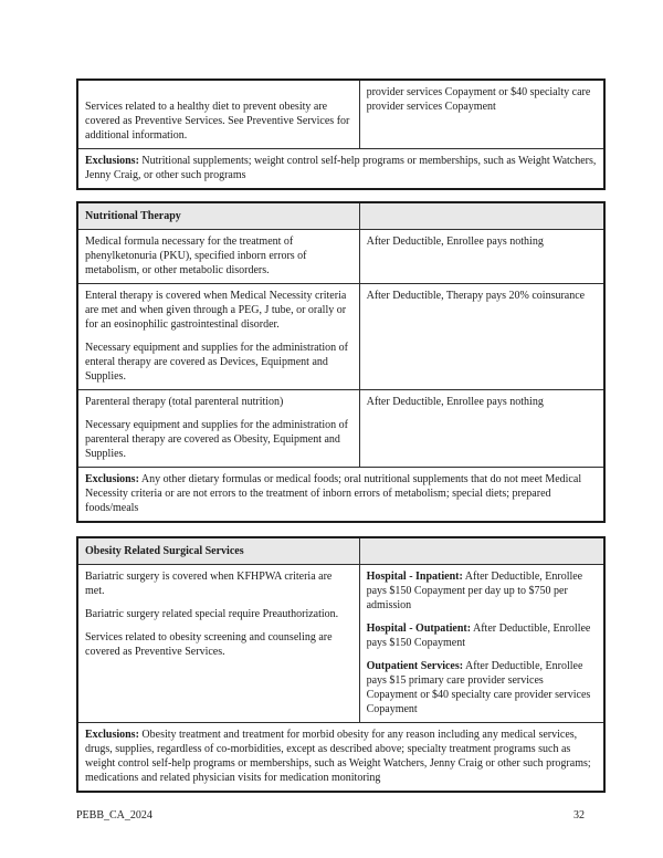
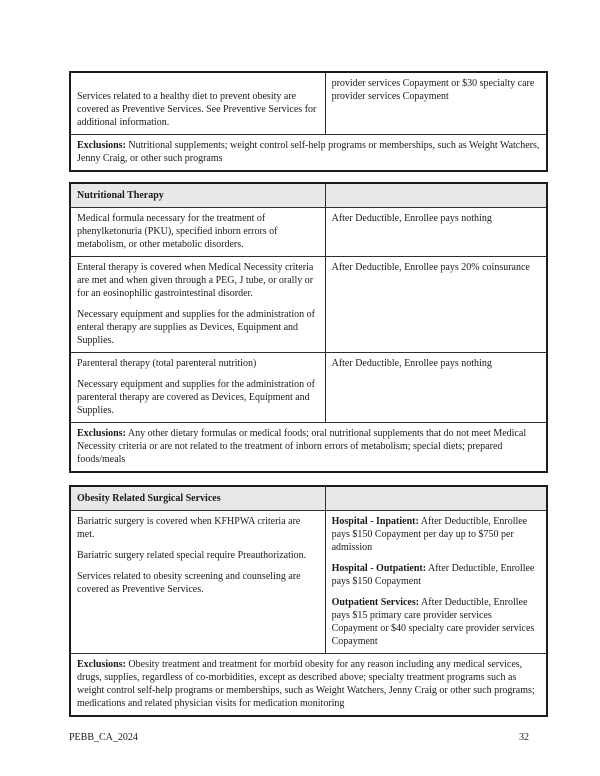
  Services related to a healthy diet to prevent obesity are covered as Preventive Services. See Preventive Services for additional information.
- provider services Copayment or $40 specialty care provider services Copayment
+ provider services Copayment or $30 specialty care provider services Copayment
  Exclusions: Nutritional supplements; weight control self-help programs or memberships, such as Weight Watchers, Jenny Craig, or other such programs
  Nutritional Therapy
  Medical formula necessary for the treatment of phenylketonuria (PKU), specified inborn errors of metabolism, or other metabolic disorders.
  After Deductible, Enrollee pays nothing
  Enteral therapy is covered when Medical Necessity criteria are met and when given through a PEG, J tube, or orally or for an eosinophilic gastrointestinal disorder.
- Necessary equipment and supplies for the administration of enteral therapy are covered as Devices, Equipment and Supplies.
+ Necessary equipment and supplies for the administration of enteral therapy are supplies as Devices, Equipment and Supplies.
- After Deductible, Therapy pays 20% coinsurance
+ After Deductible, Enrollee pays 20% coinsurance
  Parenteral therapy (total parenteral nutrition)
- Necessary equipment and supplies for the administration of parenteral therapy are covered as Obesity, Equipment and Supplies.
+ Necessary equipment and supplies for the administration of parenteral therapy are covered as Devices, Equipment and Supplies.
  After Deductible, Enrollee pays nothing
- Exclusions: Any other dietary formulas or medical foods; oral nutritional supplements that do not meet Medical Necessity criteria or are not errors to the treatment of inborn errors of metabolism; special diets; prepared foods/meals
+ Exclusions: Any other dietary formulas or medical foods; oral nutritional supplements that do not meet Medical Necessity criteria or are not related to the treatment of inborn errors of metabolism; special diets; prepared foods/meals
  Obesity Related Surgical Services
  Bariatric surgery is covered when KFHPWA criteria are met.
  Bariatric surgery related special require Preauthorization.
  Services related to obesity screening and counseling are covered as Preventive Services.
  Hospital - Inpatient: After Deductible, Enrollee pays $150 Copayment per day up to $750 per admission
  Hospital - Outpatient: After Deductible, Enrollee pays $150 Copayment
  Outpatient Services: After Deductible, Enrollee pays $15 primary care provider services Copayment or $40 specialty care provider services Copayment
  Exclusions: Obesity treatment and treatment for morbid obesity for any reason including any medical services, drugs, supplies, regardless of co-morbidities, except as described above; specialty treatment programs such as weight control self-help programs or memberships, such as Weight Watchers, Jenny Craig or other such programs; medications and related physician visits for medication monitoring
  PEBB_CA_2024
  32
